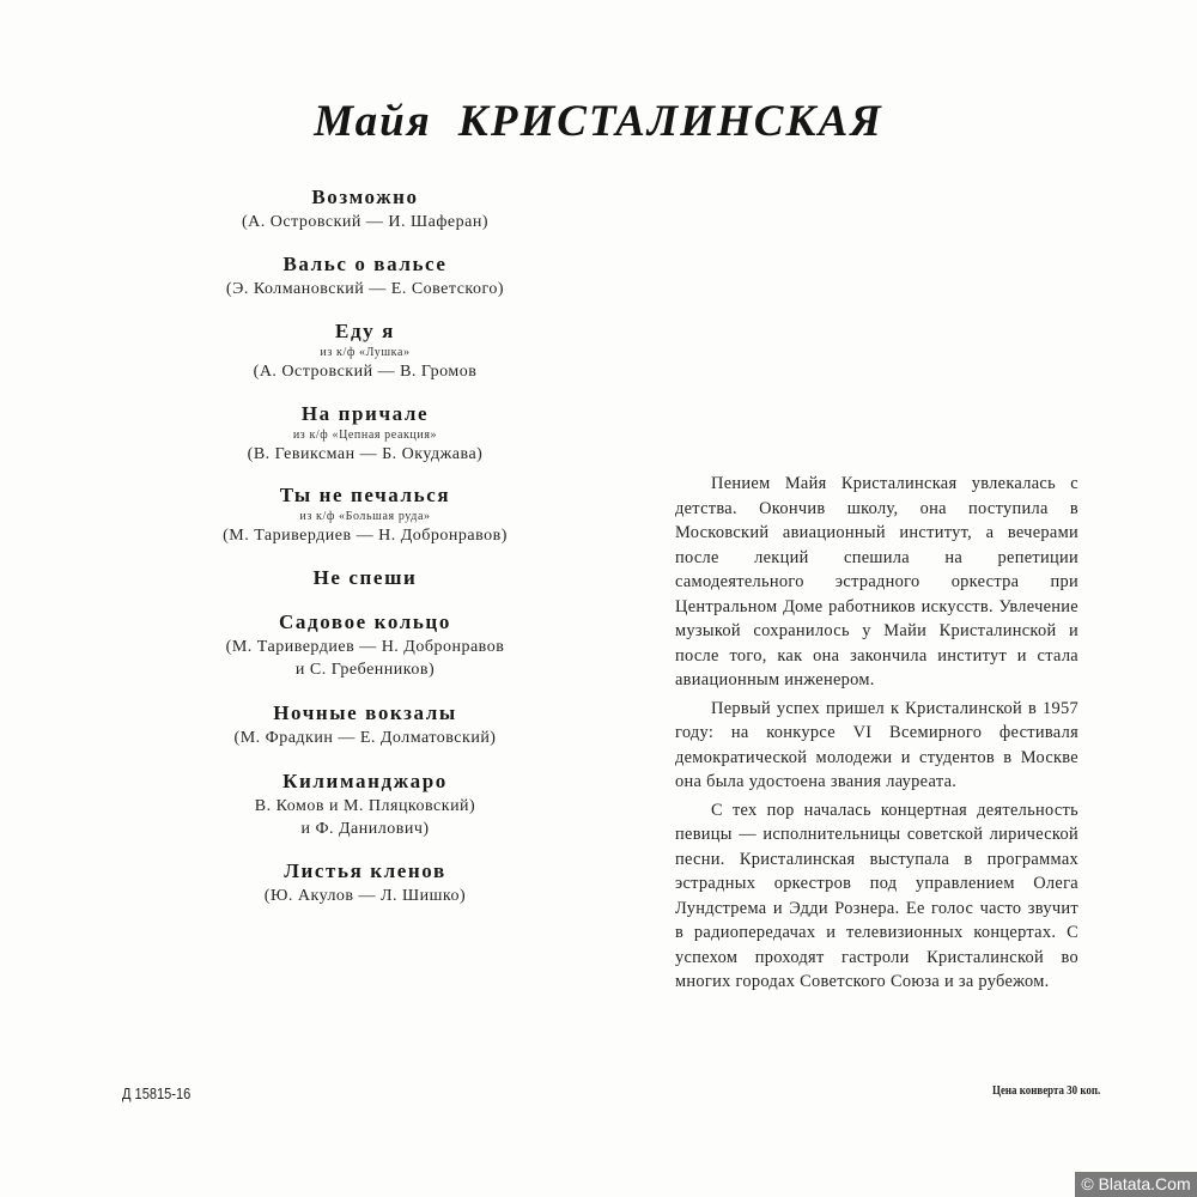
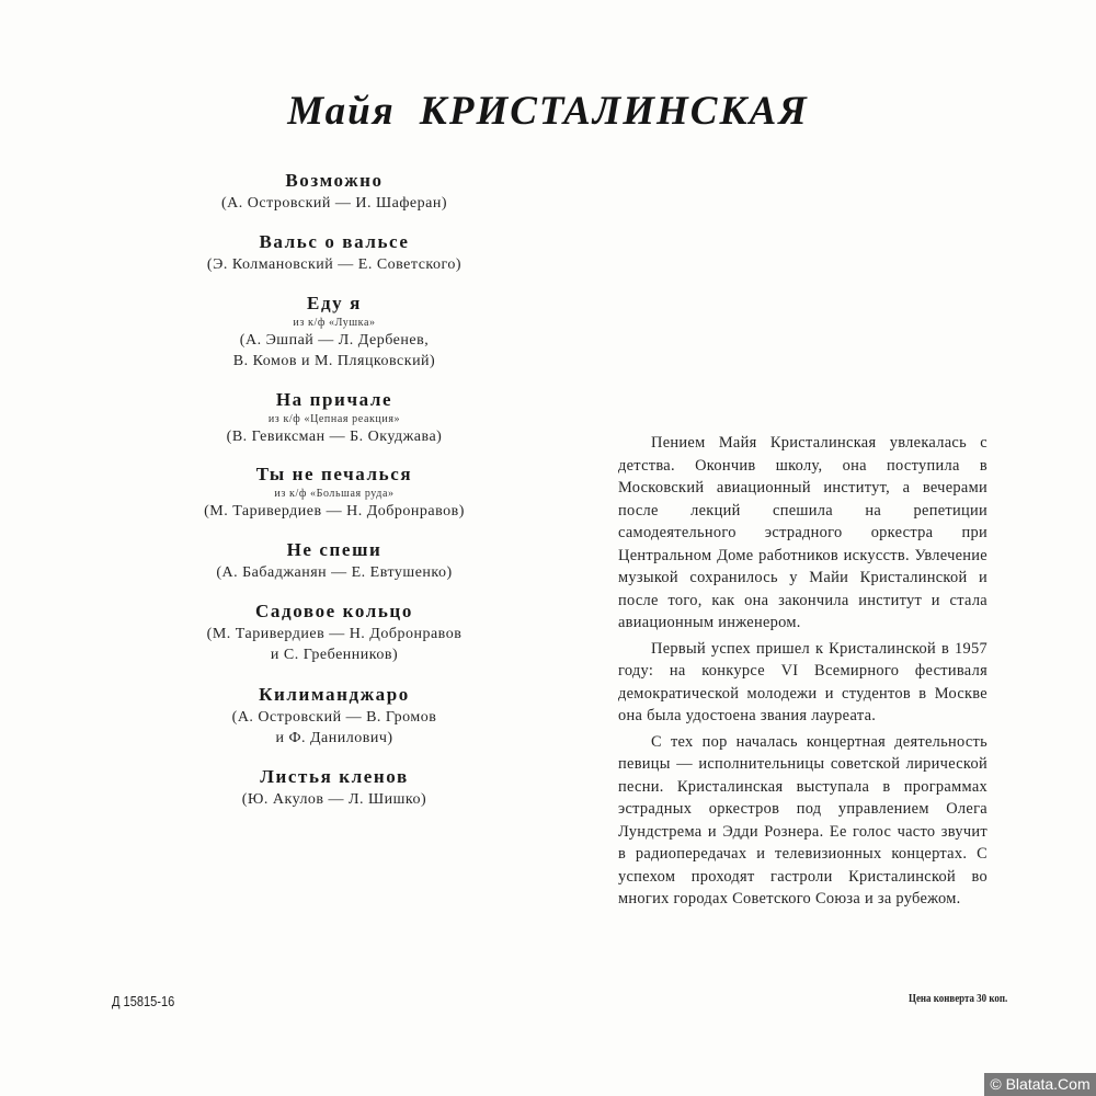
  Майя КРИСТАЛИНСКАЯ
  Возможно
  (А. Островский — И. Шаферан)
  Вальс о вальсе
  (Э. Колмановский — Е. Советского)
  Еду я
  из к/ф «Лушка»
+ (А. Эшпай — Л. Дербенев,
- (А. Островский — В. Громов
+ В. Комов и М. Пляцковский)
  На причале
  из к/ф «Цепная реакция»
  (В. Гевиксман — Б. Окуджава)
  Ты не печалься
  из к/ф «Большая руда»
  (М. Таривердиев — Н. Добронравов)
  Не спеши
+ (А. Бабаджанян — Е. Евтушенко)
  Садовое кольцо
  (М. Таривердиев — Н. Добронравов
  и С. Гребенников)
- Ночные вокзалы
- (М. Фрадкин — Е. Долматовский)
  Килиманджаро
- В. Комов и М. Пляцковский)
+ (А. Островский — В. Громов
  и Ф. Данилович)
  Листья кленов
  (Ю. Акулов — Л. Шишко)
  Пением Майя Кристалинская увлекалась с детства. Окончив школу, она поступила в Московский авиационный институт, а вечерами после лекций спешила на репетиции самодеятельного эстрадного оркестра при Центральном Доме работников искусств. Увлечение музыкой сохранилось у Майи Кристалинской и после того, как она закончила институт и стала авиационным инженером.
  Первый успех пришел к Кристалинской в 1957 году: на конкурсе VI Всемирного фестиваля демократической молодежи и студентов в Москве она была удостоена звания лауреата.
  С тех пор началась концертная деятельность певицы — исполнительницы советской лирической песни. Кристалинская выступала в программах эстрадных оркестров под управлением Олега Лундстрема и Эдди Рознера. Ее голос часто звучит в радиопередачах и телевизионных концертах. С успехом проходят гастроли Кристалинской во многих городах Советского Союза и за рубежом.
  Д 15815-16
  Цена конверта 30 коп.
  © Blatata.Com
